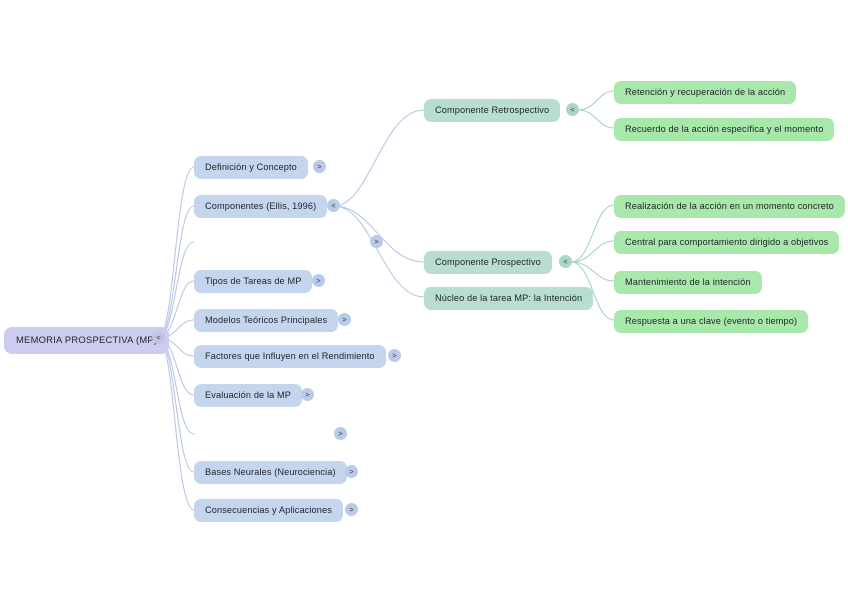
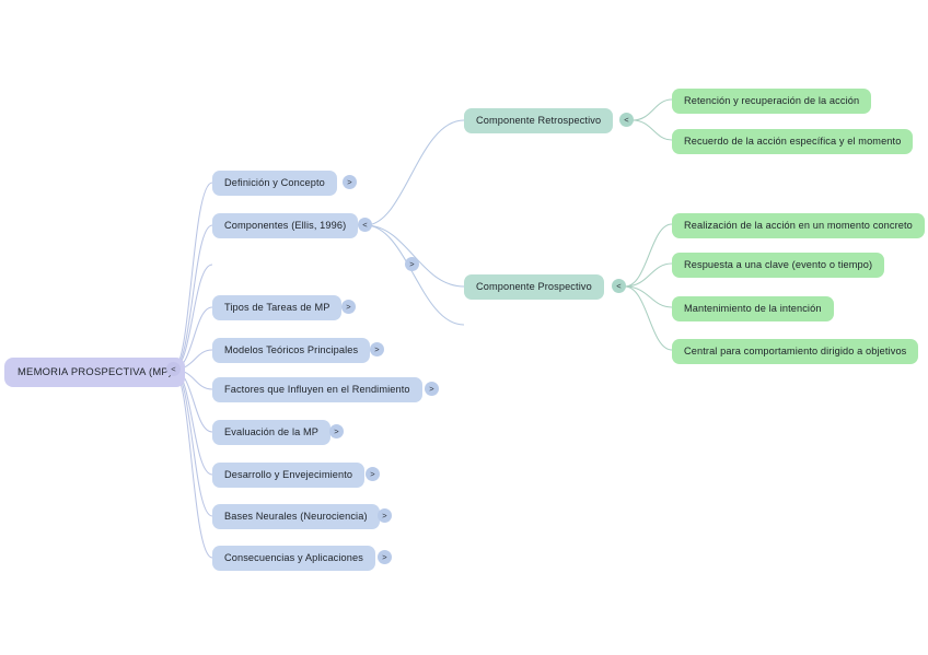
  MEMORIA PROSPECTIVA (MP
  <
  Definición y Concepto
  >
  Componentes (Ellis, 1996)
  <
  >
  Tipos de Tareas de MP
  >
  Modelos Teóricos Principales
  >
  Factores que Influyen en el Rendimiento
  >
  Evaluación de la MP
  >
+ Desarrollo y Envejecimiento
  >
  Bases Neurales (Neurociencia)
  >
  Consecuencias y Aplicaciones
  >
  Componente Retrospectivo
  <
  Componente Prospectivo
  <
- Núcleo de la tarea MP: la Intención
  Retención y recuperación de la acción
  Recuerdo de la acción específica y el momento
  Realización de la acción en un momento concreto
- Central para comportamiento dirigido a objetivos
+ Respuesta a una clave (evento o tiempo)
  Mantenimiento de la intención
- Respuesta a una clave (evento o tiempo)
+ Central para comportamiento dirigido a objetivos
